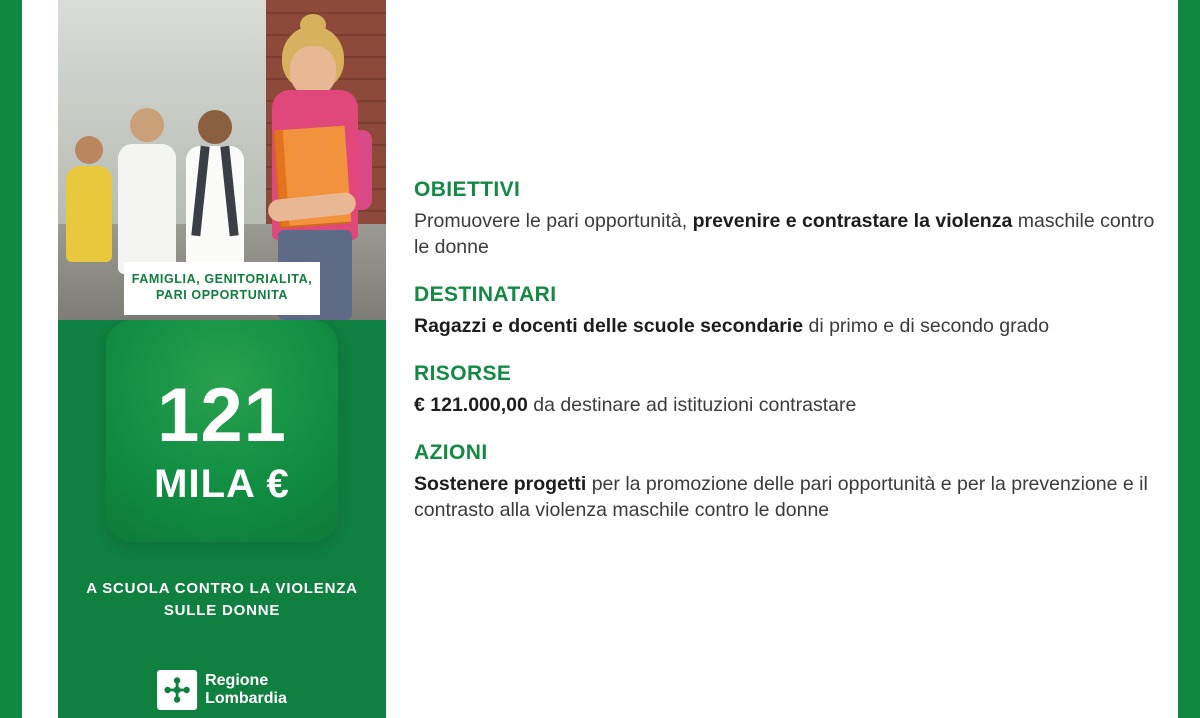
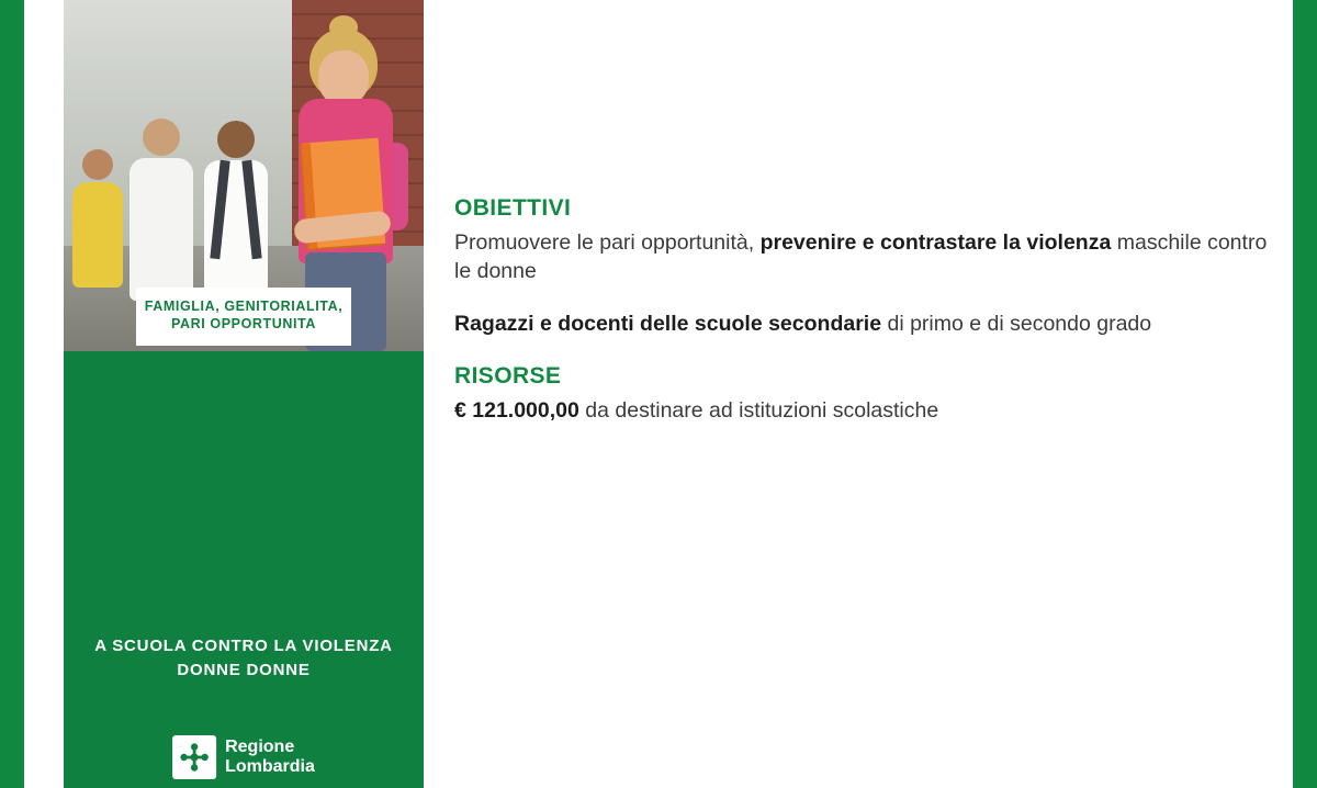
  FAMIGLIA, GENITORIALITA, PARI OPPORTUNITA
- 121
- MILA €
- A SCUOLA CONTRO LA VIOLENZA SULLE DONNE
+ A SCUOLA CONTRO LA VIOLENZA DONNE DONNE
  Regione
  Lombardia
  OBIETTIVI
  Promuovere le pari opportunità, prevenire e contrastare la violenza maschile contro le donne
- DESTINATARI
  Ragazzi e docenti delle scuole secondarie di primo e di secondo grado
  RISORSE
- € 121.000,00 da destinare ad istituzioni contrastare
+ € 121.000,00 da destinare ad istituzioni scolastiche
- AZIONI
- Sostenere progetti per la promozione delle pari opportunità e per la prevenzione e il contrasto alla violenza maschile contro le donne
